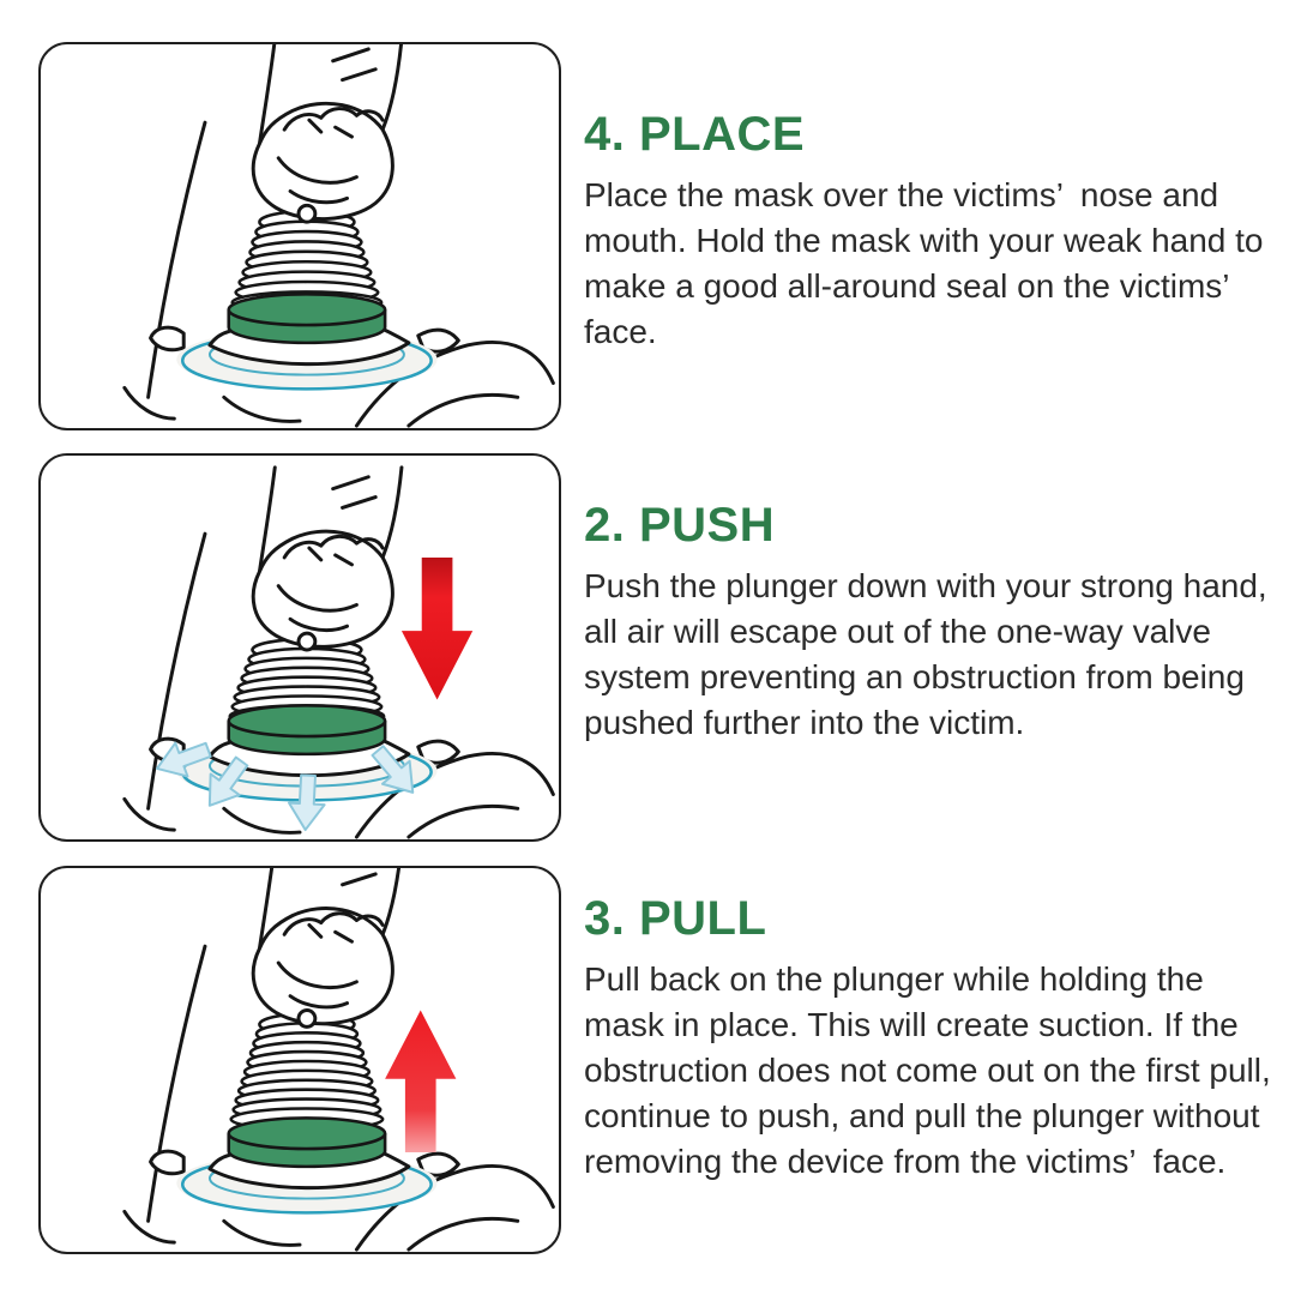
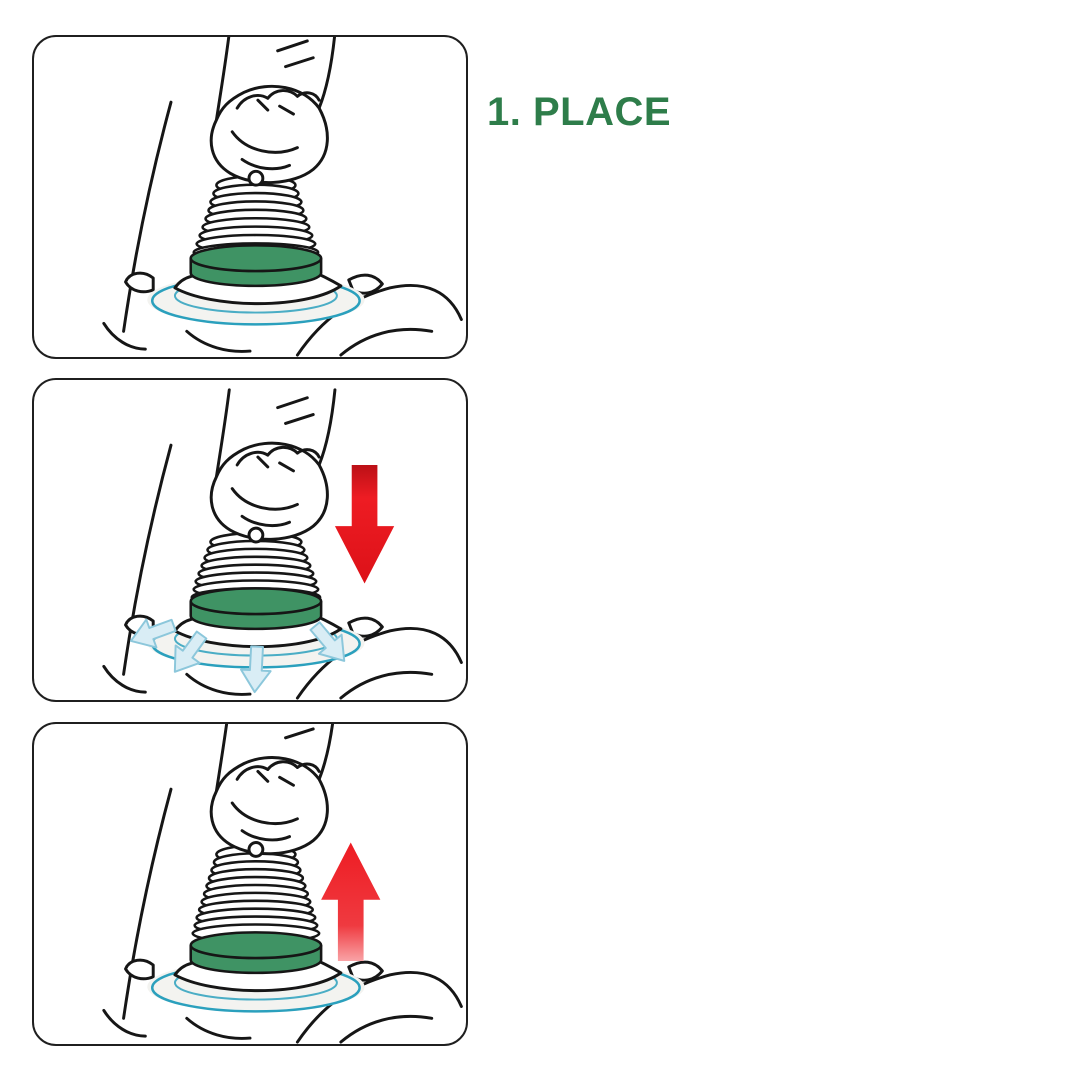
- 4. PLACE
+ 1. PLACE
- Place the mask over the victims’ nose and mouth. Hold the mask with your weak hand to make a good all-around seal on the victims’ face.
- 2. PUSH
- Push the plunger down with your strong hand, all air will escape out of the one-way valve system preventing an obstruction from being pushed further into the victim.
- 3. PULL
- Pull back on the plunger while holding the mask in place. This will create suction. If the obstruction does not come out on the first pull, continue to push, and pull the plunger without removing the device from the victims’ face.
